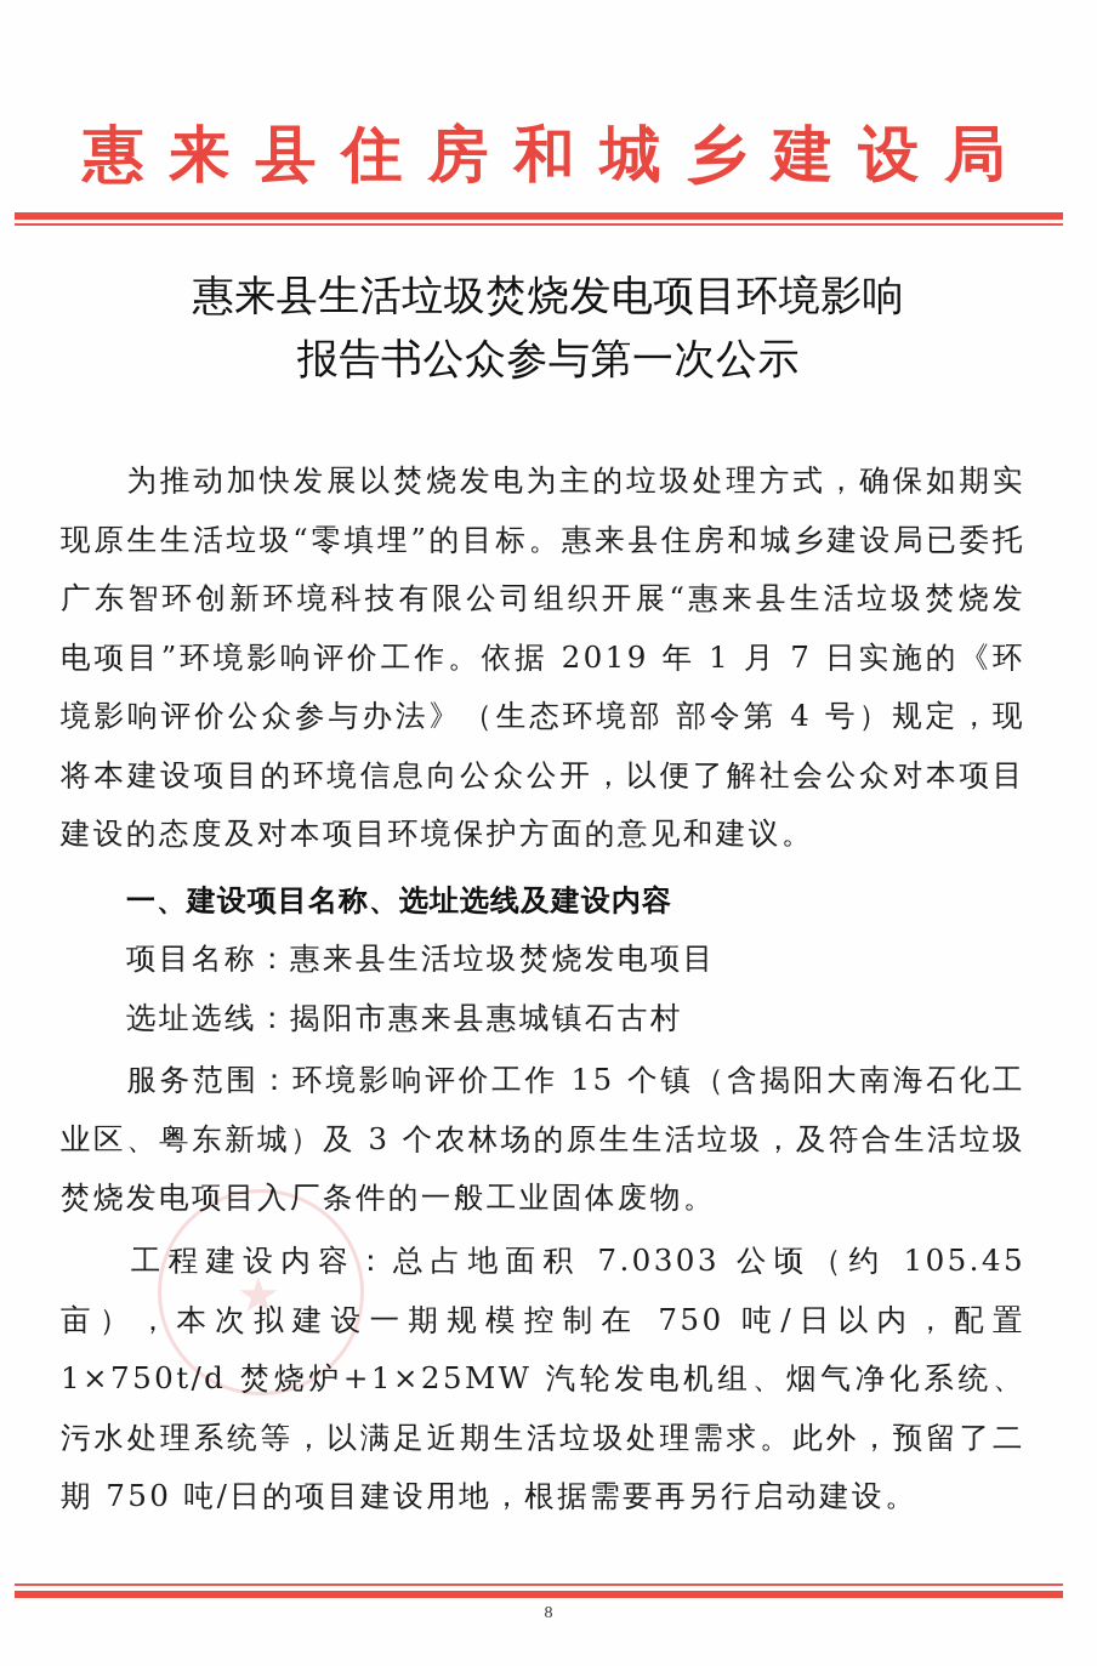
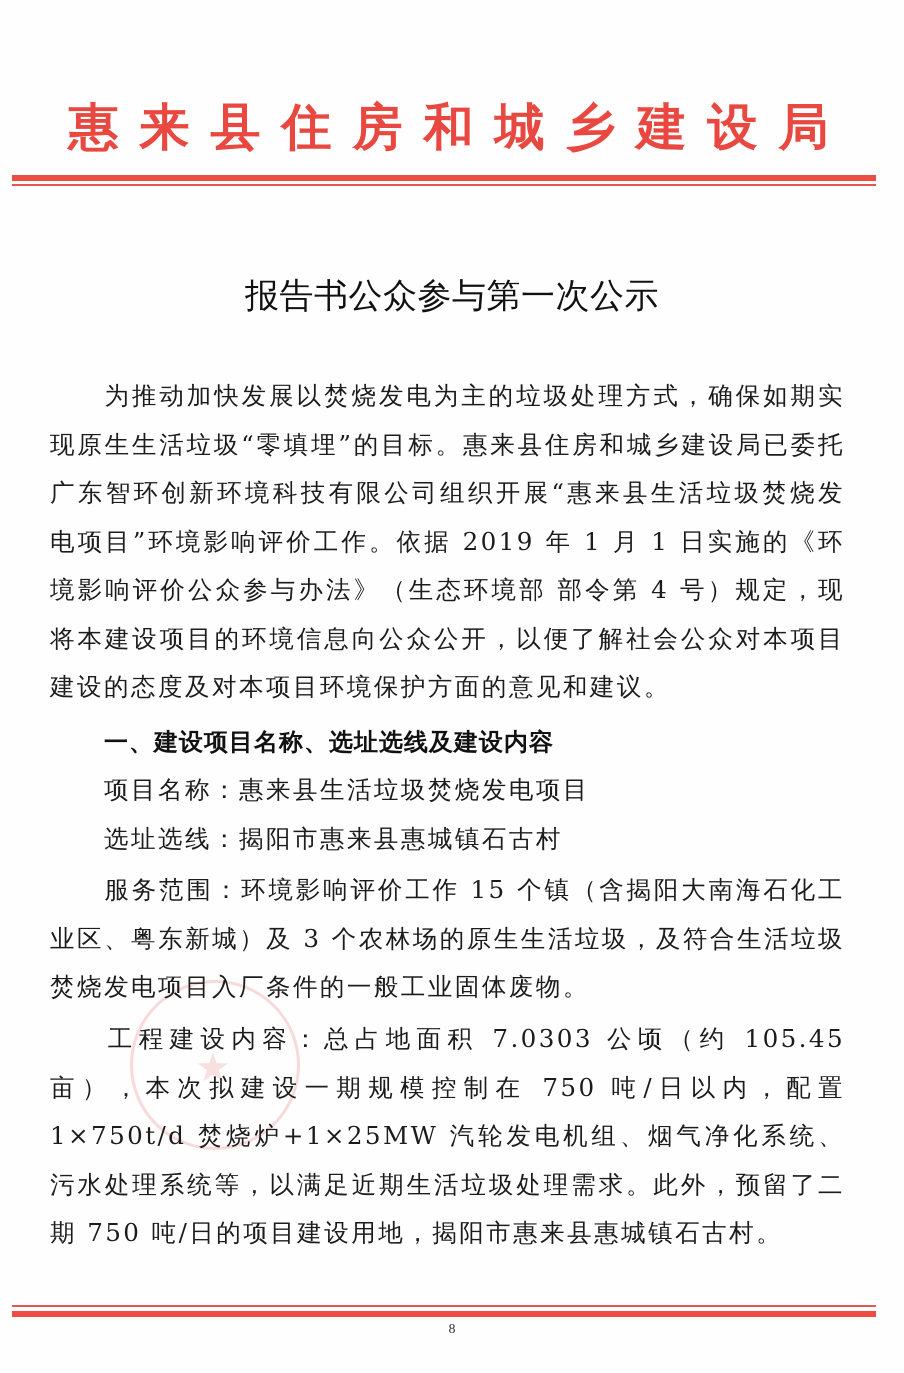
  惠来县住房和城乡建设局
- 惠来县生活垃圾焚烧发电项目环境影响
  报告书公众参与第一次公示
  ★
- 为推动加快发展以焚烧发电为主的垃圾处理方式，确保如期实现原生生活垃圾“零填埋”的目标。惠来县住房和城乡建设局已委托广东智环创新环境科技有限公司组织开展“惠来县生活垃圾焚烧发电项目”环境影响评价工作。依据 2019 年 1 月 7 日实施的《环境影响评价公众参与办法》（生态环境部 部令第 4 号）规定，现将本建设项目的环境信息向公众公开，以便了解社会公众对本项目建设的态度及对本项目环境保护方面的意见和建议。
+ 为推动加快发展以焚烧发电为主的垃圾处理方式，确保如期实现原生生活垃圾“零填埋”的目标。惠来县住房和城乡建设局已委托广东智环创新环境科技有限公司组织开展“惠来县生活垃圾焚烧发电项目”环境影响评价工作。依据 2019 年 1 月 1 日实施的《环境影响评价公众参与办法》（生态环境部 部令第 4 号）规定，现将本建设项目的环境信息向公众公开，以便了解社会公众对本项目建设的态度及对本项目环境保护方面的意见和建议。
  一、建设项目名称、选址选线及建设内容
  项目名称：惠来县生活垃圾焚烧发电项目
  选址选线：揭阳市惠来县惠城镇石古村
  服务范围：环境影响评价工作 15 个镇（含揭阳大南海石化工业区、粤东新城）及 3 个农林场的原生生活垃圾，及符合生活垃圾焚烧发电项目入厂条件的一般工业固体废物。
- 工程建设内容：总占地面积 7.0303 公顷（约 105.45 亩），本次拟建设一期规模控制在 750 吨/日以内，配置 1×750t/d 焚烧炉+1×25MW 汽轮发电机组、烟气净化系统、污水处理系统等，以满足近期生活垃圾处理需求。此外，预留了二期 750 吨/日的项目建设用地，根据需要再另行启动建设。
+ 工程建设内容：总占地面积 7.0303 公顷（约 105.45 亩），本次拟建设一期规模控制在 750 吨/日以内，配置 1×750t/d 焚烧炉+1×25MW 汽轮发电机组、烟气净化系统、污水处理系统等，以满足近期生活垃圾处理需求。此外，预留了二期 750 吨/日的项目建设用地，揭阳市惠来县惠城镇石古村。
  8
